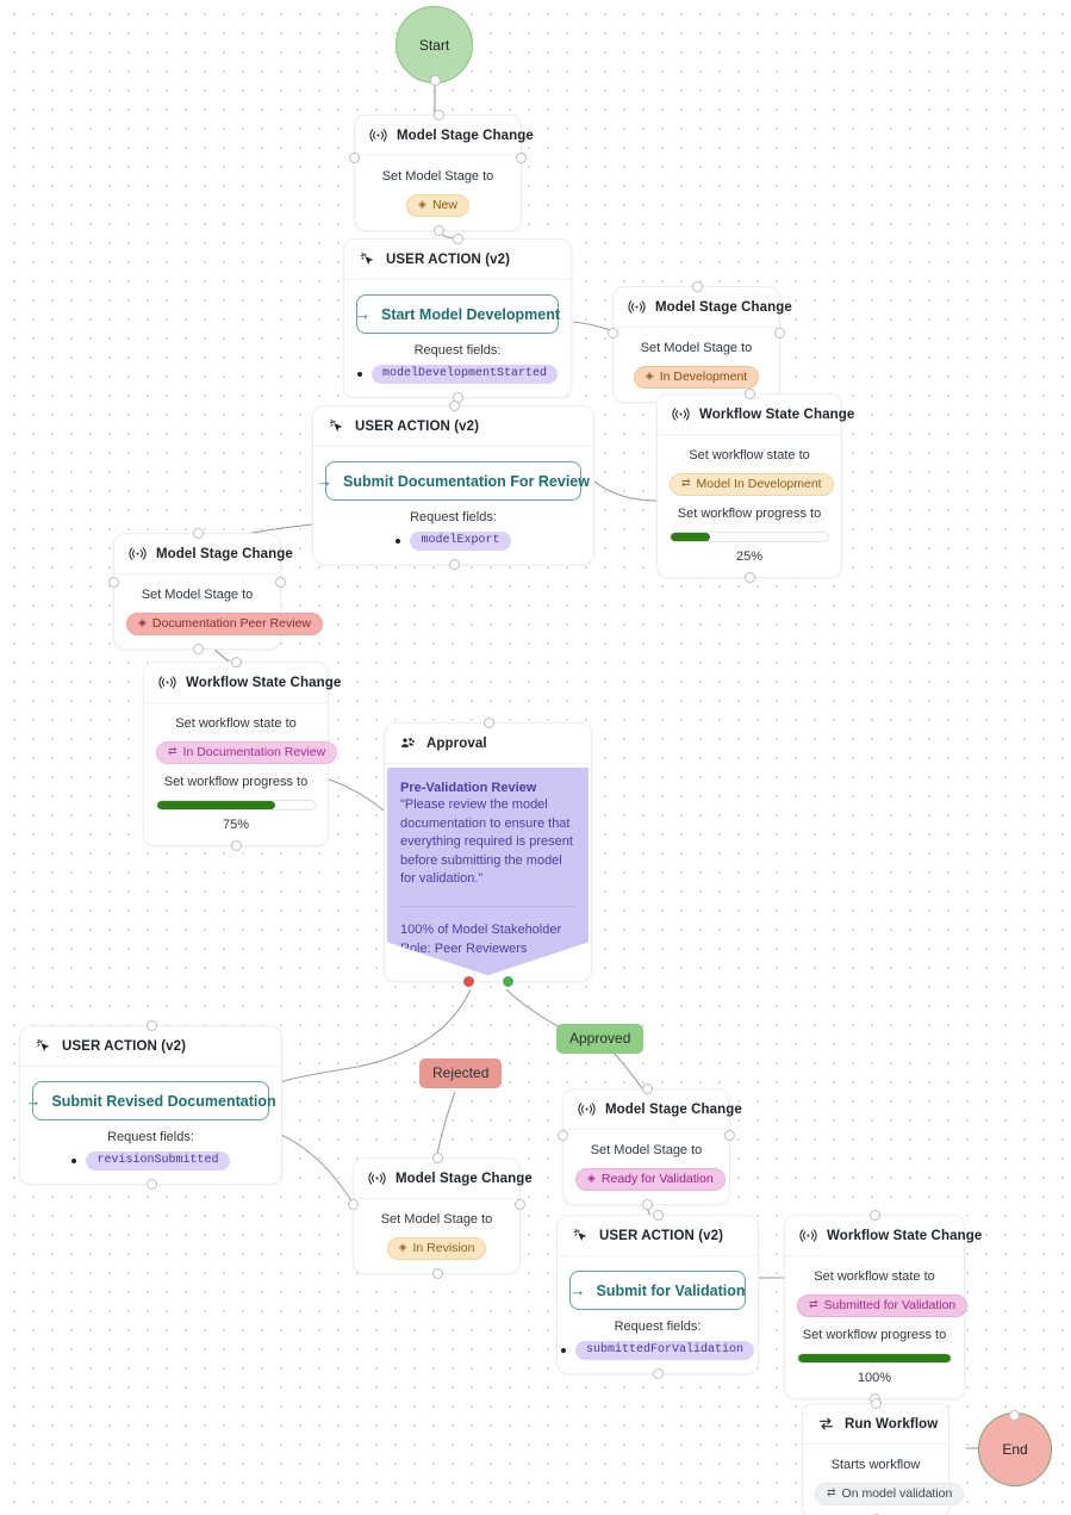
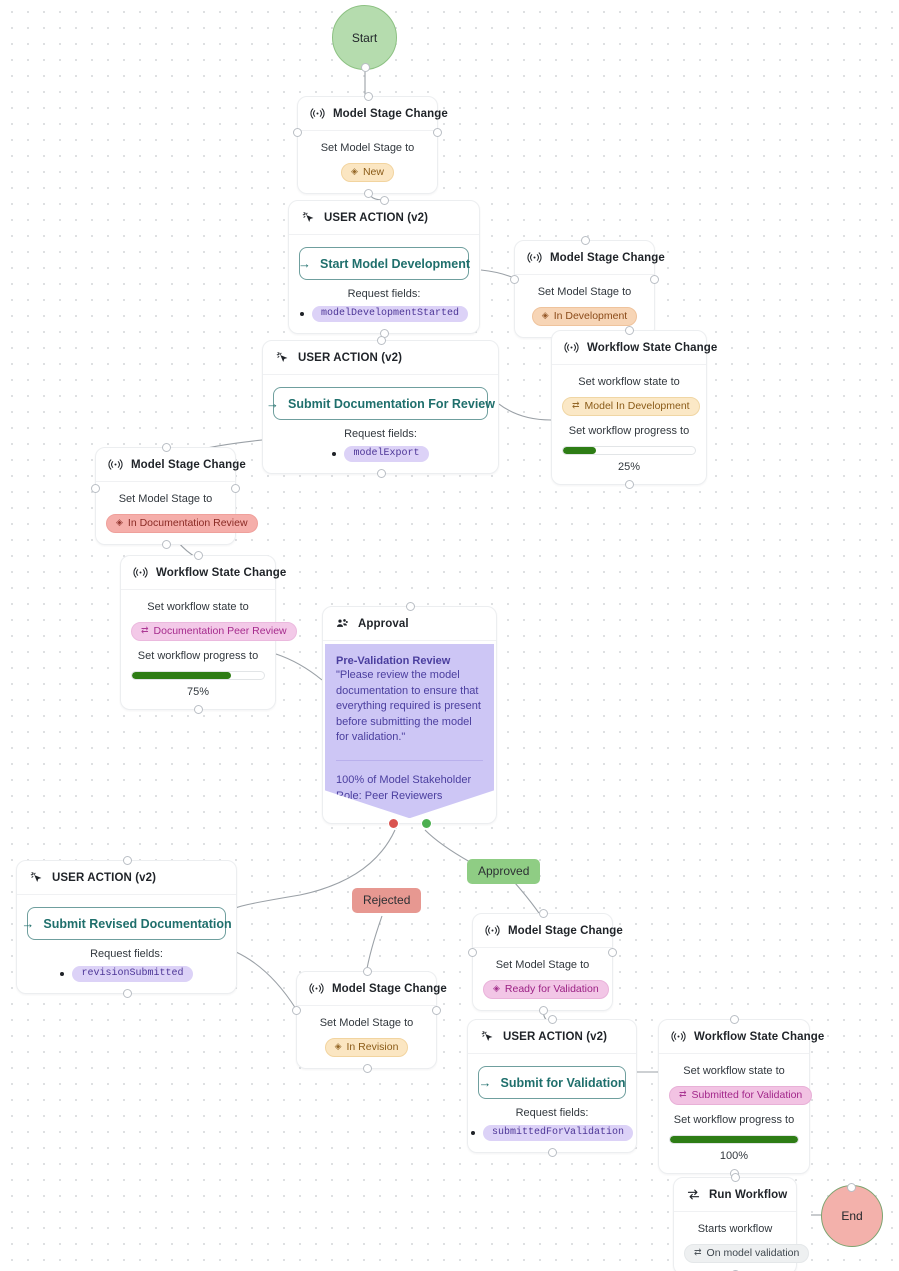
  Start
  End
  Model Stage Change
  Set Model Stage to
  ◈
  New
  USER ACTION (v2)
  →
  Start Model Development
  Request fields:
  modelDevelopmentStarted
  Model Stage Change
  Set Model Stage to
  ◈
  In Development
  Workflow State Change
  Set workflow state to
  ⇄
  Model In Development
  Set workflow progress to
  25%
  USER ACTION (v2)
  →
  Submit Documentation For Review
  Request fields:
  modelExport
  Model Stage Change
  Set Model Stage to
  ◈
- Documentation Peer Review
+ In Documentation Review
  Workflow State Change
  Set workflow state to
  ⇄
- In Documentation Review
+ Documentation Peer Review
  Set workflow progress to
  75%
  Approval
  Pre-Validation Review
  "Please review the model documentation to ensure that everything required is present before submitting the model for validation."
  100% of Model Stakeholder ole: Peer Reviewers
  Rejected
  Approved
  USER ACTION (v2)
  →
  Submit Revised Documentation
  Request fields:
  revisionSubmitted
  Model Stage Change
  Set Model Stage to
  ◈
  In Revision
  Model Stage Change
  Set Model Stage to
  ◈
  Ready for Validation
  USER ACTION (v2)
  →
  Submit for Validation
  Request fields:
  submittedForValidation
  Workflow State Change
  Set workflow state to
  ⇄
  Submitted for Validation
  Set workflow progress to
  100%
  Run Workflow
  Starts workflow
  ⇄
  On model validation
